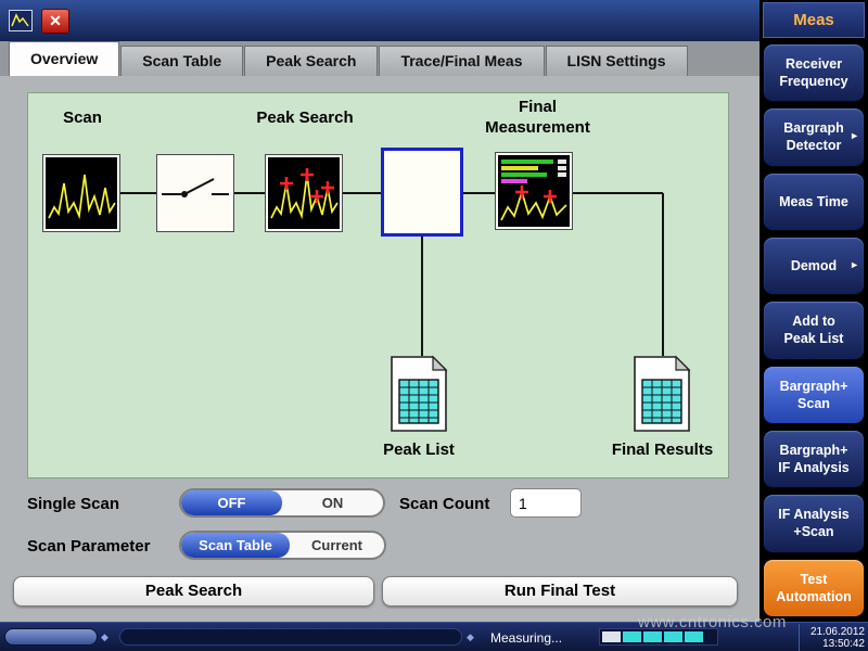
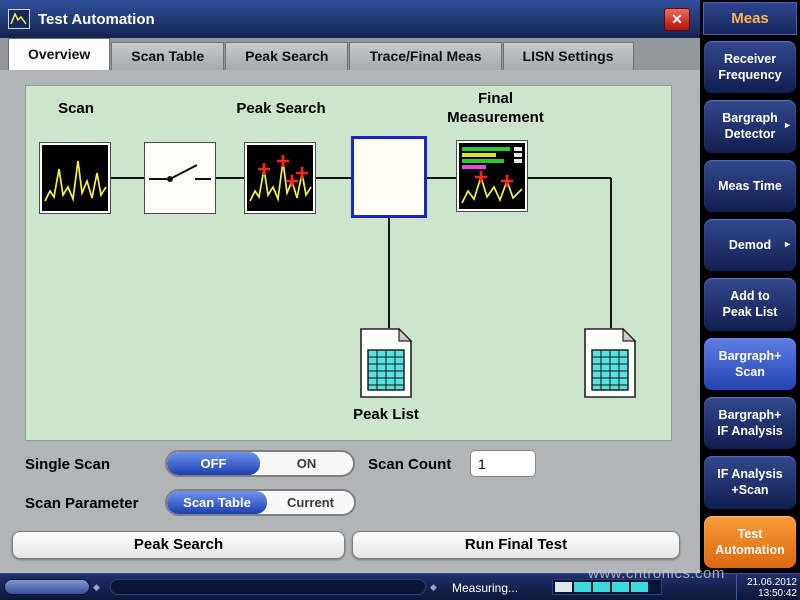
+ Test Automation
  ✕
  Overview
  Scan Table
  Peak Search
  Trace/Final Meas
  LISN Settings
  Scan
  Peak Search
  Final
  Measurement
  Peak List
- Final Results
  Single Scan
  OFF
  ON
  Scan Count
  1
  Scan Parameter
  Scan Table
  Current
  Peak Search
  Run Final Test
  Meas
  Receiver
  Frequency
  Bargraph
  Detector
  ►
  Meas Time
  Demod
  ►
  Add to
  Peak List
  Bargraph+
  Scan
  Bargraph+
  IF Analysis
  IF Analysis
  +Scan
  Test
  Automation
  ◆
  ◆
  Measuring...
  21.06.2012
  13:50:42
  www.cntronics.com
